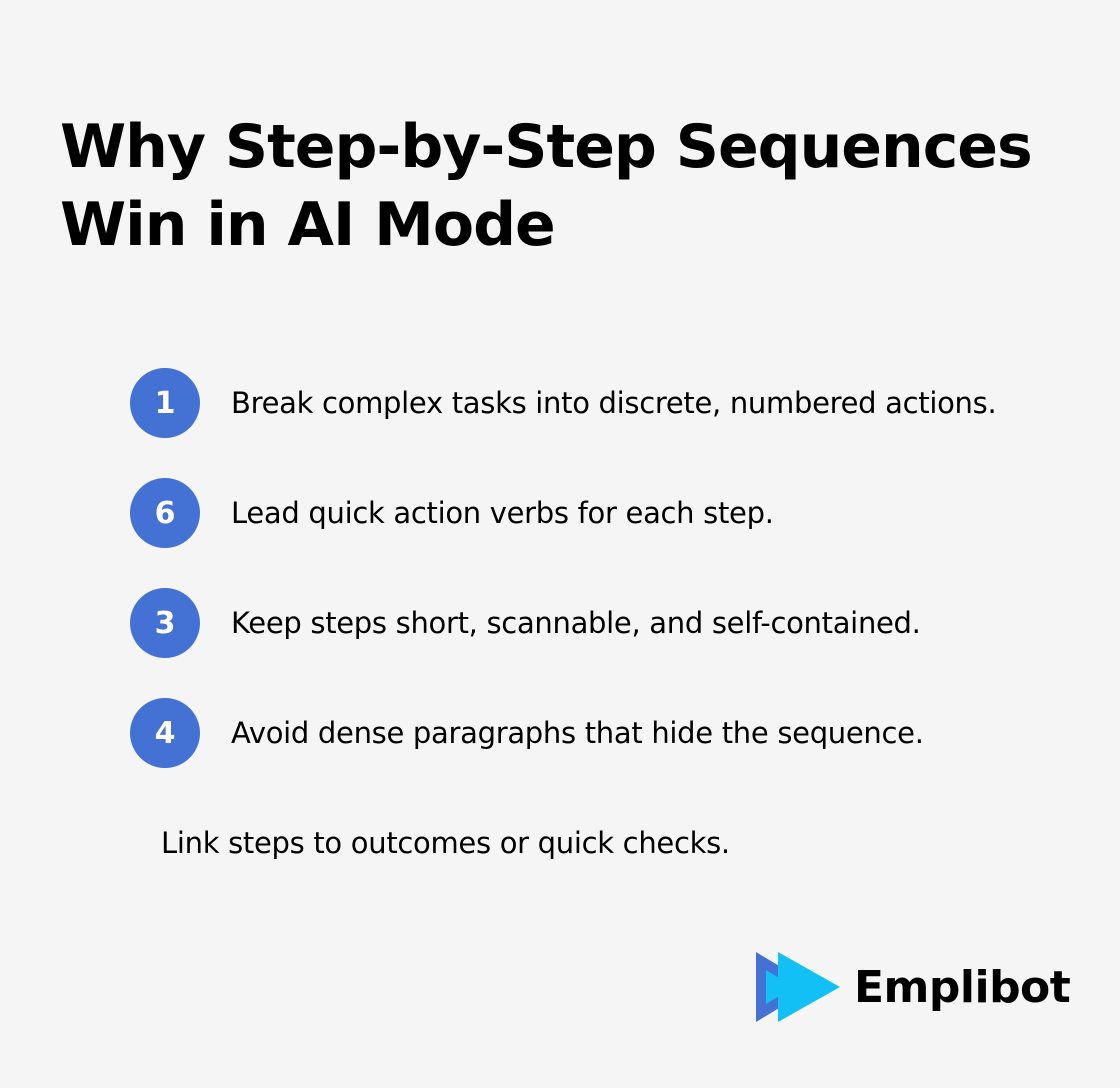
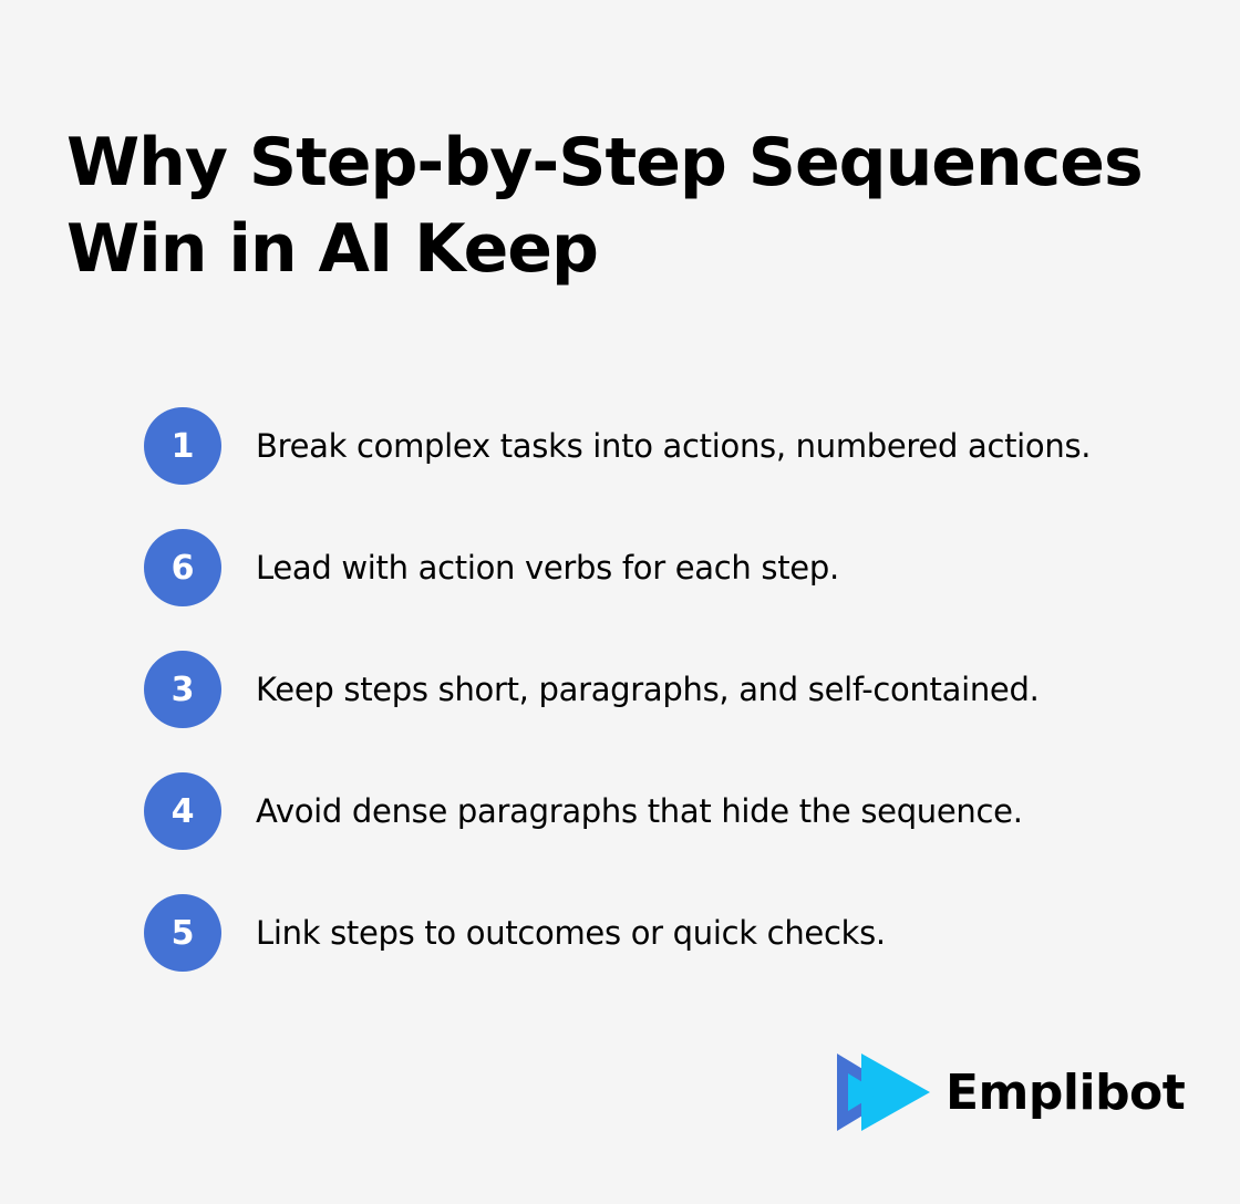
- Why Step-by-Step Sequences Win in AI Mode
+ Why Step-by-Step Sequences Win in AI Keep
  1
- Break complex tasks into discrete, numbered actions.
+ Break complex tasks into actions, numbered actions.
  6
- Lead quick action verbs for each step.
+ Lead with action verbs for each step.
  3
- Keep steps short, scannable, and self-contained.
+ Keep steps short, paragraphs, and self-contained.
  4
  Avoid dense paragraphs that hide the sequence.
+ 5
  Link steps to outcomes or quick checks.
  Emplibot
